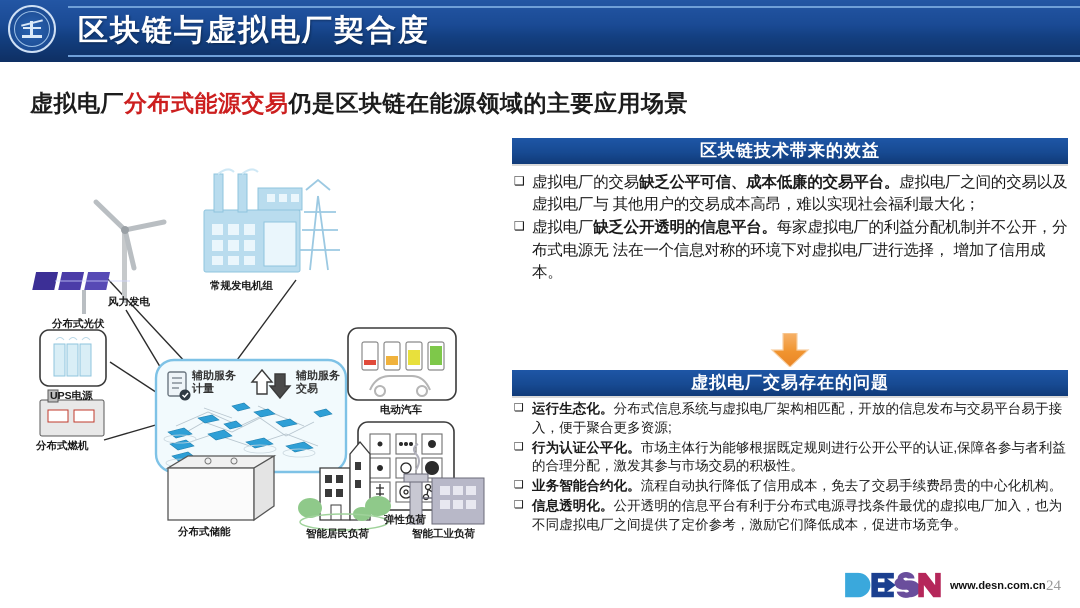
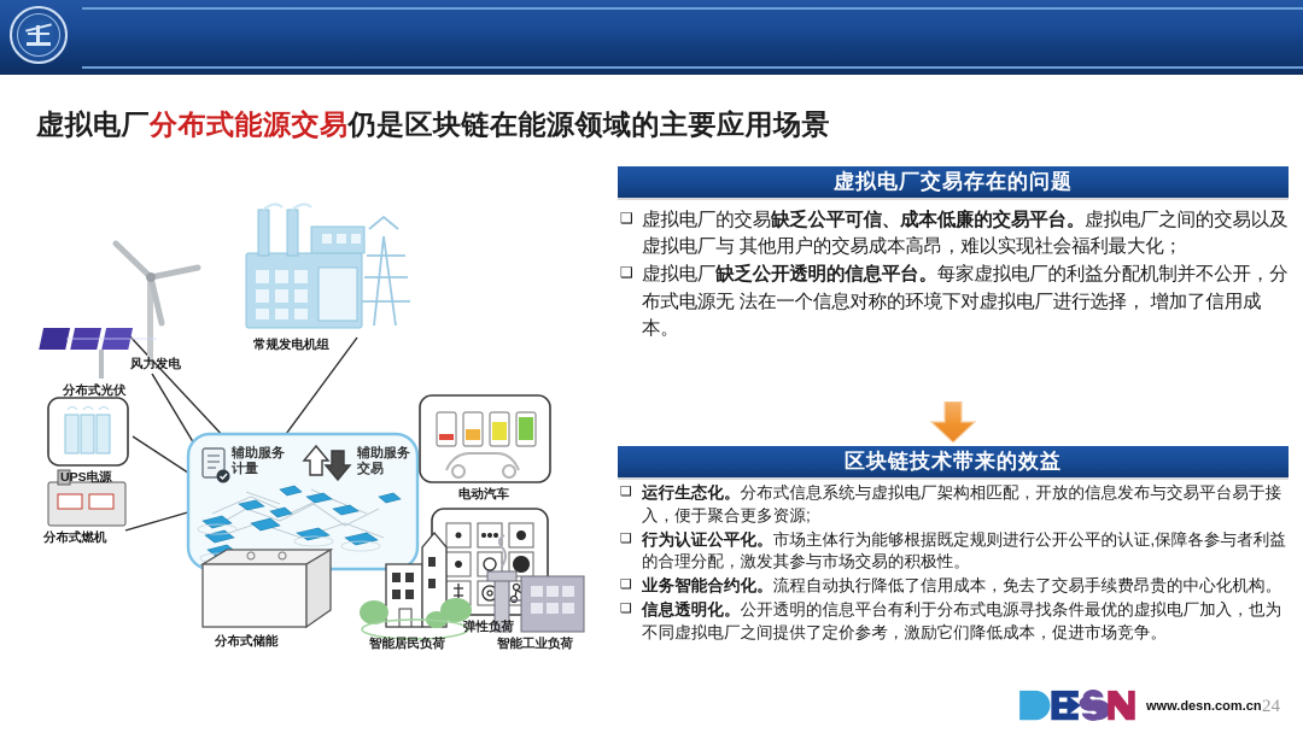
- 区块链与虚拟电厂契合度
  虚拟电厂分布式能源交易仍是区块链在能源领域的主要应用场景
- 区块链技术带来的效益
+ 虚拟电厂交易存在的问题
  ❑
  虚拟电厂的交易缺乏公平可信、成本低廉的交易平台。虚拟电厂之间的交易以及虚拟电厂与 其他用户的交易成本高昂，难以实现社会福利最大化；
  ❑
  虚拟电厂缺乏公开透明的信息平台。每家虚拟电厂的利益分配机制并不公开，分布式电源无 法在一个信息对称的环境下对虚拟电厂进行选择， 增加了信用成本。
- 虚拟电厂交易存在的问题
+ 区块链技术带来的效益
  ❑
  运行生态化。分布式信息系统与虚拟电厂架构相匹配，开放的信息发布与交易平台易于接入，便于聚合更多资源;
  ❑
  行为认证公平化。市场主体行为能够根据既定规则进行公开公平的认证,保障各参与者利益的合理分配，激发其参与市场交易的积极性。
  ❑
  业务智能合约化。流程自动执行降低了信用成本，免去了交易手续费昂贵的中心化机构。
  ❑
  信息透明化。公开透明的信息平台有利于分布式电源寻找条件最优的虚拟电厂加入，也为不同虚拟电厂之间提供了定价参考，激励它们降低成本，促进市场竞争。
  风力发电
  分布式光伏
  常规发电机组
  UPS电源
  分布式燃机
  分布式储能
  智能居民负荷
  智能工业负荷
  电动汽车
  弹性负荷
  辅助服务
  计量
  辅助服务
  交易
  www.desn.com.cn
  24
